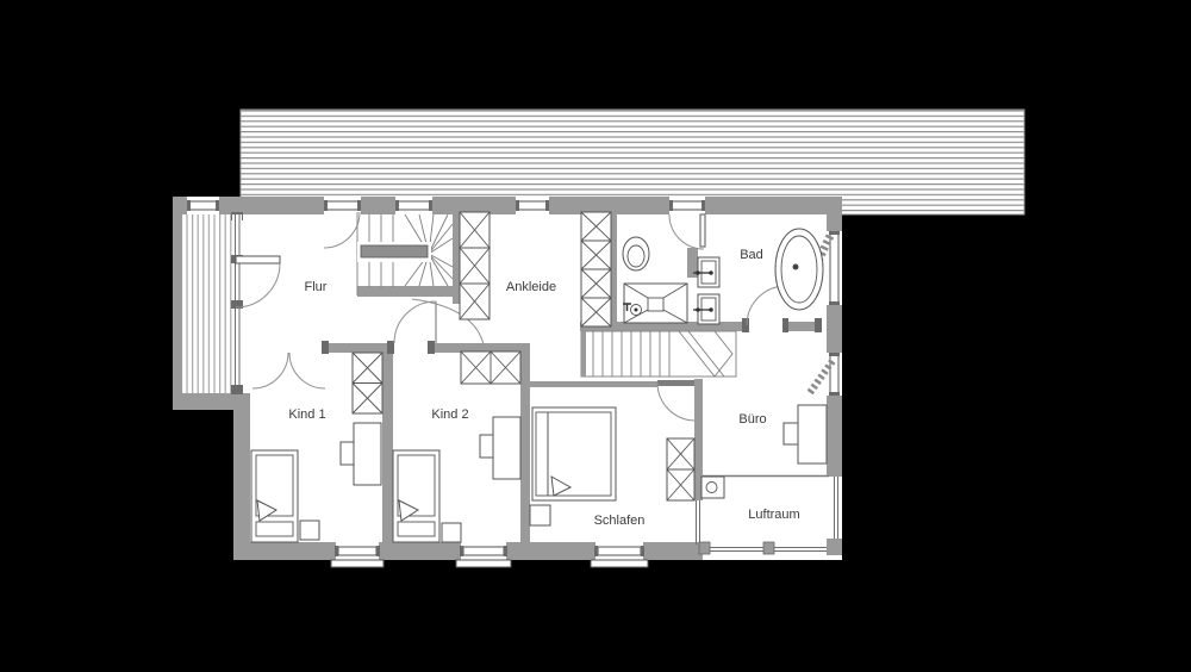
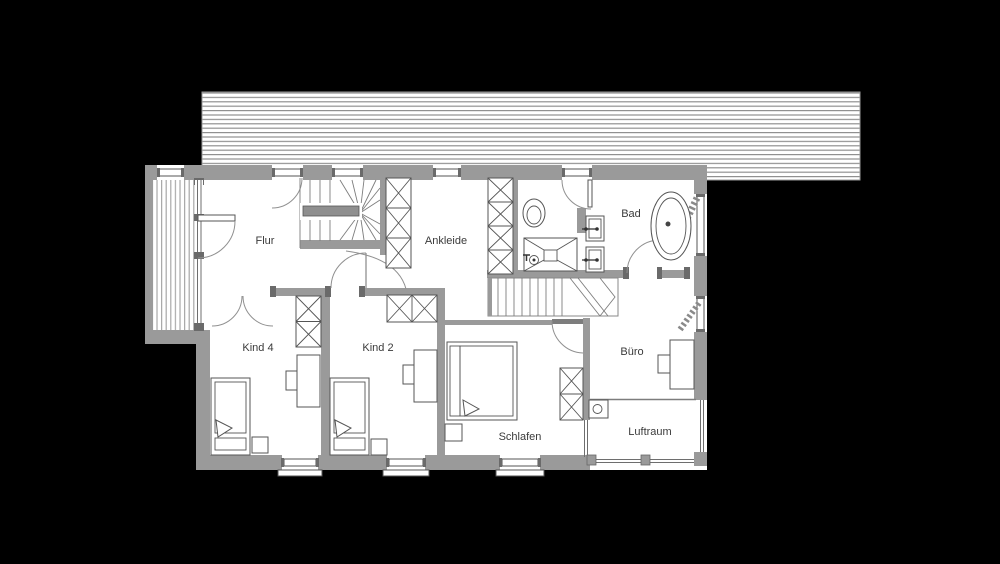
  Flur
  Ankleide
  Bad
- Kind 1
+ Kind 4
  Kind 2
  Büro
  Schlafen
  Luftraum
